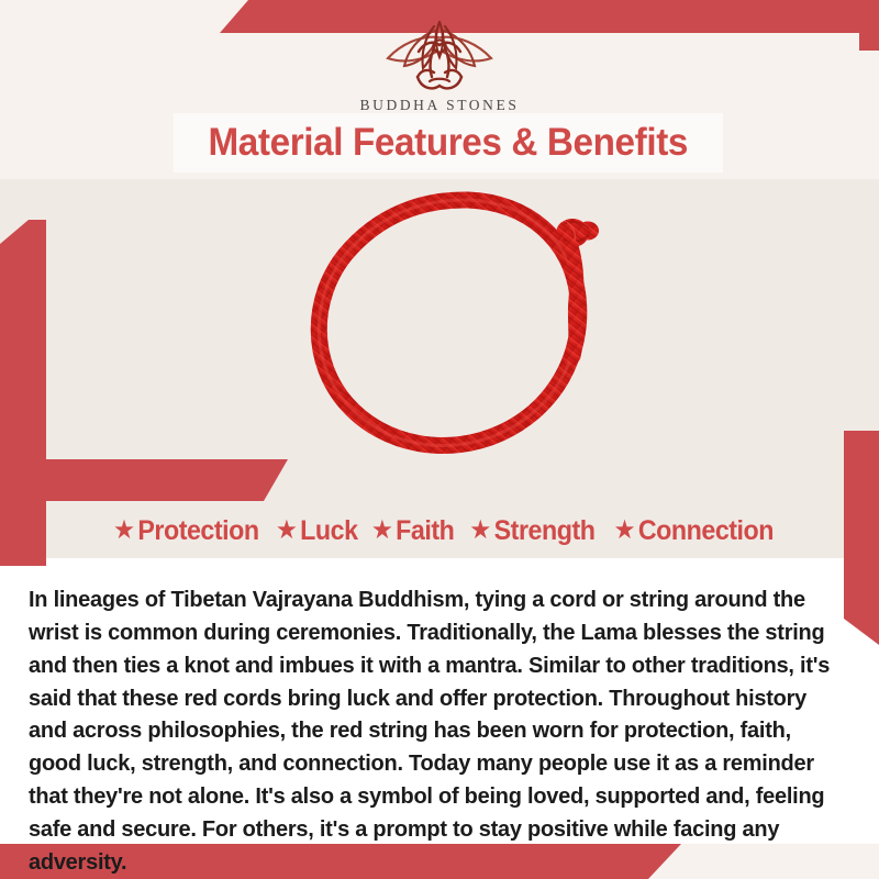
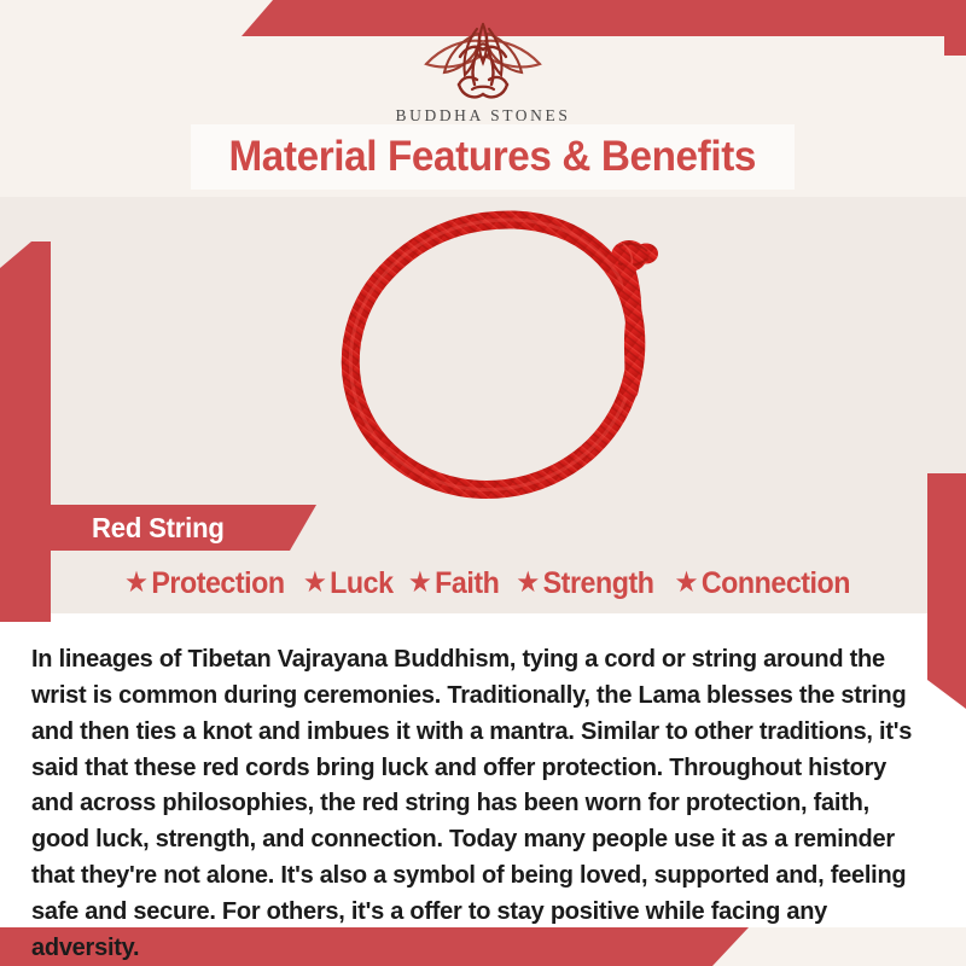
  BUDDHA STONES
  Material Features & Benefits
+ Red String
  ★
  Protection
  ★
  Luck
  ★
  Faith
  ★
  Strength
  ★
  Connection
- In lineages of Tibetan Vajrayana Buddhism, tying a cord or string around the wrist is common during ceremonies. Traditionally, the Lama blesses the string and then ties a knot and imbues it with a mantra. Similar to other traditions, it's said that these red cords bring luck and offer protection. Throughout history and across philosophies, the red string has been worn for protection, faith, good luck, strength, and connection. Today many people use it as a reminder that they're not alone. It's also a symbol of being loved, supported and, feeling safe and secure. For others, it's a prompt to stay positive while facing any adversity.
+ In lineages of Tibetan Vajrayana Buddhism, tying a cord or string around the wrist is common during ceremonies. Traditionally, the Lama blesses the string and then ties a knot and imbues it with a mantra. Similar to other traditions, it's said that these red cords bring luck and offer protection. Throughout history and across philosophies, the red string has been worn for protection, faith, good luck, strength, and connection. Today many people use it as a reminder that they're not alone. It's also a symbol of being loved, supported and, feeling safe and secure. For others, it's a offer to stay positive while facing any adversity.
